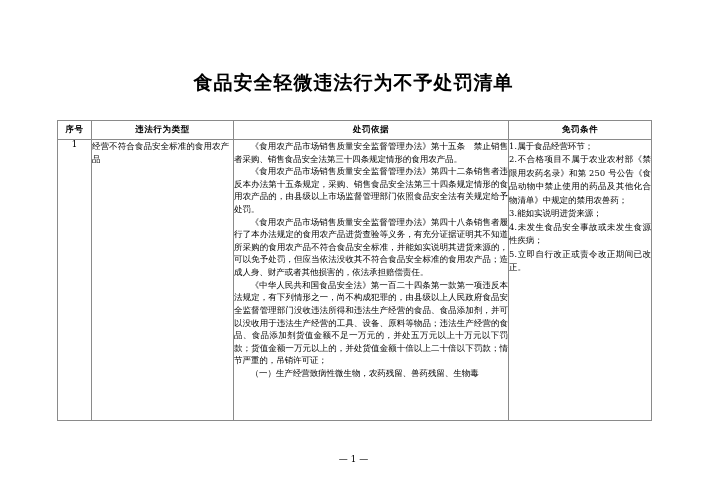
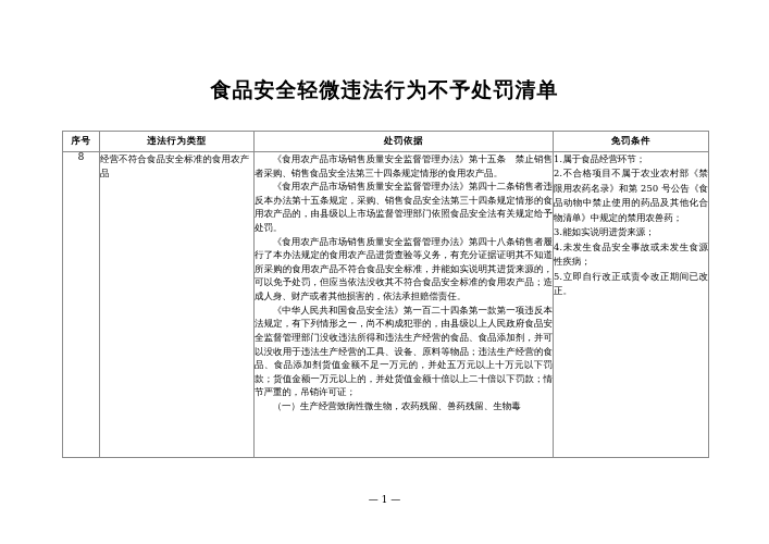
  食品安全轻微违法行为不予处罚清单
  序号	违法行为类型	处罚依据	免罚条件
- 1	经营不符合食品安全标准的食用农产品	《食用农产品市场销售质量安全监督管理办法》第十五条 禁止销售者采购、销售食品安全法第三十四条规定情形的食用农产品。 《食用农产品市场销售质量安全监督管理办法》第四十二条销售者违反本办法第十五条规定，采购、销售食品安全法第三十四条规定情形的食用农产品的，由县级以上市场监督管理部门依照食品安全法有关规定给予处罚。 《食用农产品市场销售质量安全监督管理办法》第四十八条销售者履行了本办法规定的食用农产品进货查验等义务，有充分证据证明其不知道所采购的食用农产品不符合食品安全标准，并能如实说明其进货来源的，可以免予处罚，但应当依法没收其不符合食品安全标准的食用农产品；造成人身、财产或者其他损害的，依法承担赔偿责任。 《中华人民共和国食品安全法》第一百二十四条第一款第一项违反本法规定，有下列情形之一，尚不构成犯罪的，由县级以上人民政府食品安全监督管理部门没收违法所得和违法生产经营的食品、食品添加剂，并可以没收用于违法生产经营的工具、设备、原料等物品；违法生产经营的食品、食品添加剂货值金额不足一万元的，并处五万元以上十万元以下罚款；货值金额一万元以上的，并处货值金额十倍以上二十倍以下罚款；情节严重的，吊销许可证； （一）生产经营致病性微生物，农药残留、兽药残留、生物毒	1.属于食品经营环节； 2.不合格项目不属于农业农村部《禁限用农药名录》和第 250 号公告《食品动物中禁止使用的药品及其他化合物清单》中规定的禁用农兽药； 3.能如实说明进货来源； 4.未发生食品安全事故或未发生食源性疾病； 5.立即自行改正或责令改正期间已改正。
+ 8	经营不符合食品安全标准的食用农产品	《食用农产品市场销售质量安全监督管理办法》第十五条 禁止销售者采购、销售食品安全法第三十四条规定情形的食用农产品。 《食用农产品市场销售质量安全监督管理办法》第四十二条销售者违反本办法第十五条规定，采购、销售食品安全法第三十四条规定情形的食用农产品的，由县级以上市场监督管理部门依照食品安全法有关规定给予处罚。 《食用农产品市场销售质量安全监督管理办法》第四十八条销售者履行了本办法规定的食用农产品进货查验等义务，有充分证据证明其不知道所采购的食用农产品不符合食品安全标准，并能如实说明其进货来源的，可以免予处罚，但应当依法没收其不符合食品安全标准的食用农产品；造成人身、财产或者其他损害的，依法承担赔偿责任。 《中华人民共和国食品安全法》第一百二十四条第一款第一项违反本法规定，有下列情形之一，尚不构成犯罪的，由县级以上人民政府食品安全监督管理部门没收违法所得和违法生产经营的食品、食品添加剂，并可以没收用于违法生产经营的工具、设备、原料等物品；违法生产经营的食品、食品添加剂货值金额不足一万元的，并处五万元以上十万元以下罚款；货值金额一万元以上的，并处货值金额十倍以上二十倍以下罚款；情节严重的，吊销许可证； （一）生产经营致病性微生物，农药残留、兽药残留、生物毒	1.属于食品经营环节； 2.不合格项目不属于农业农村部《禁限用农药名录》和第 250 号公告《食品动物中禁止使用的药品及其他化合物清单》中规定的禁用农兽药； 3.能如实说明进货来源； 4.未发生食品安全事故或未发生食源性疾病； 5.立即自行改正或责令改正期间已改正。
  — 1 —
